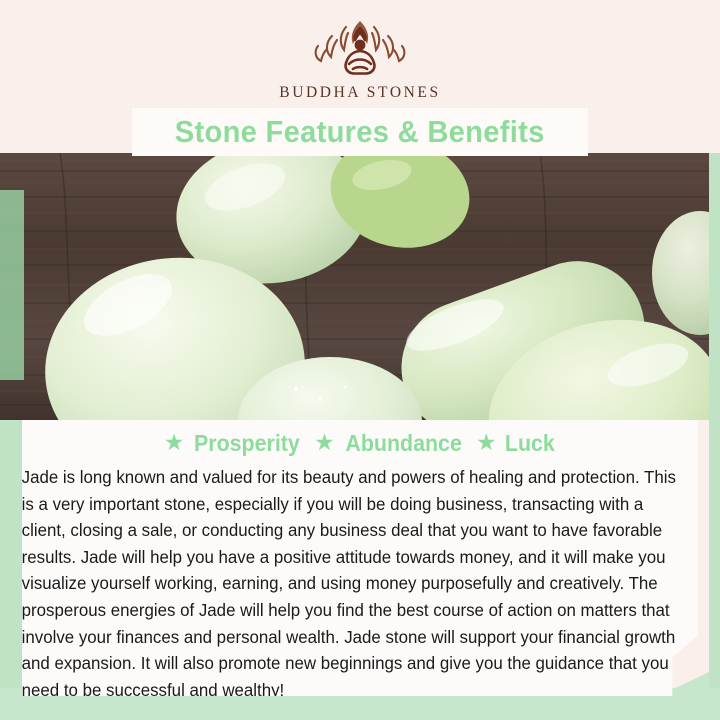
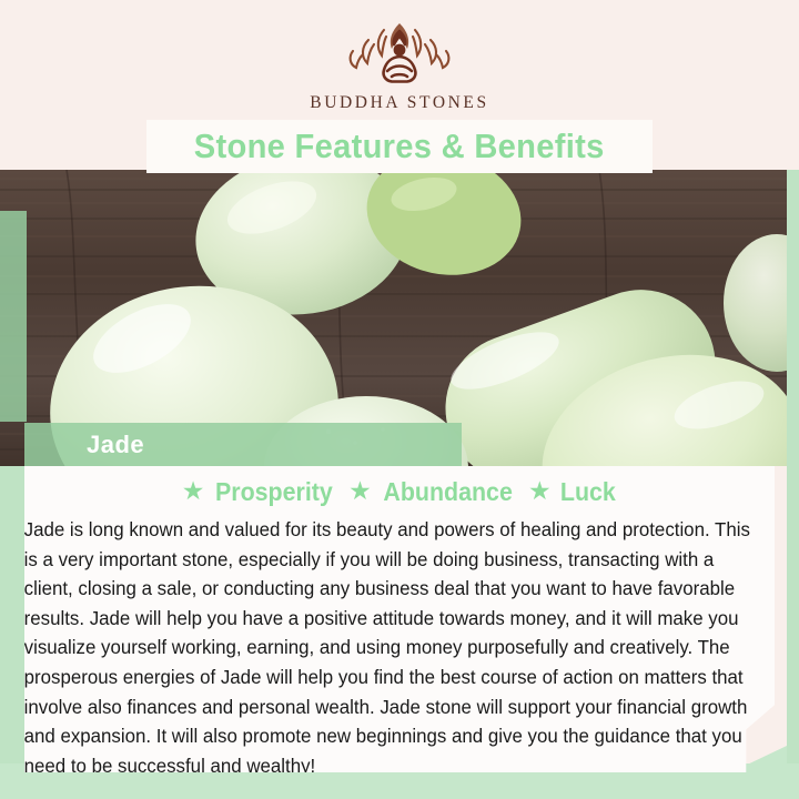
  BUDDHA STONES
+ Jade
  ★
  Prosperity
  ★
  Abundance
  ★
  Luck
- Jade is long known and valued for its beauty and powers of healing and protection. This is a very important stone, especially if you will be doing business, transacting with a client, closing a sale, or conducting any business deal that you want to have favorable results. Jade will help you have a positive attitude towards money, and it will make you visualize yourself working, earning, and using money purposefully and creatively. The prosperous energies of Jade will help you find the best course of action on matters that involve your finances and personal wealth. Jade stone will support your financial growth and expansion. It will also promote new beginnings and give you the guidance that you need to be successful and wealthy!
+ Jade is long known and valued for its beauty and powers of healing and protection. This is a very important stone, especially if you will be doing business, transacting with a client, closing a sale, or conducting any business deal that you want to have favorable results. Jade will help you have a positive attitude towards money, and it will make you visualize yourself working, earning, and using money purposefully and creatively. The prosperous energies of Jade will help you find the best course of action on matters that involve also finances and personal wealth. Jade stone will support your financial growth and expansion. It will also promote new beginnings and give you the guidance that you need to be successful and wealthy!
  Stone Features & Benefits
